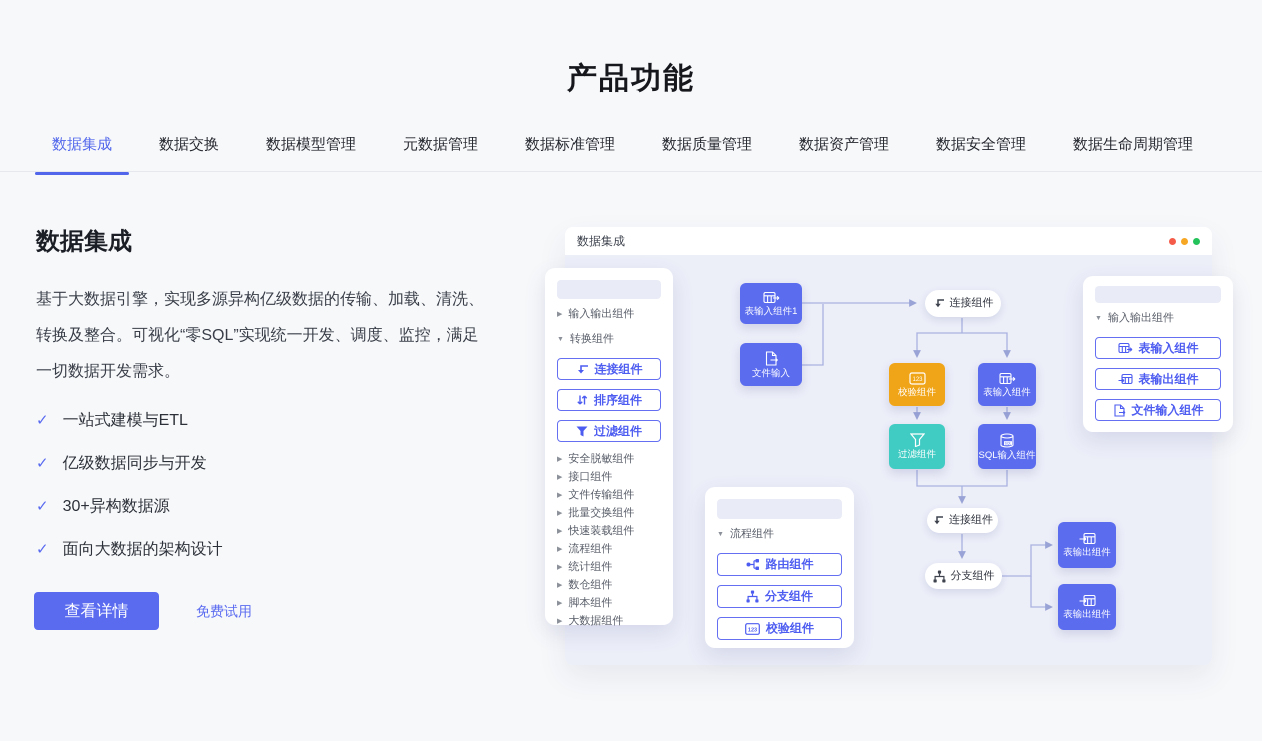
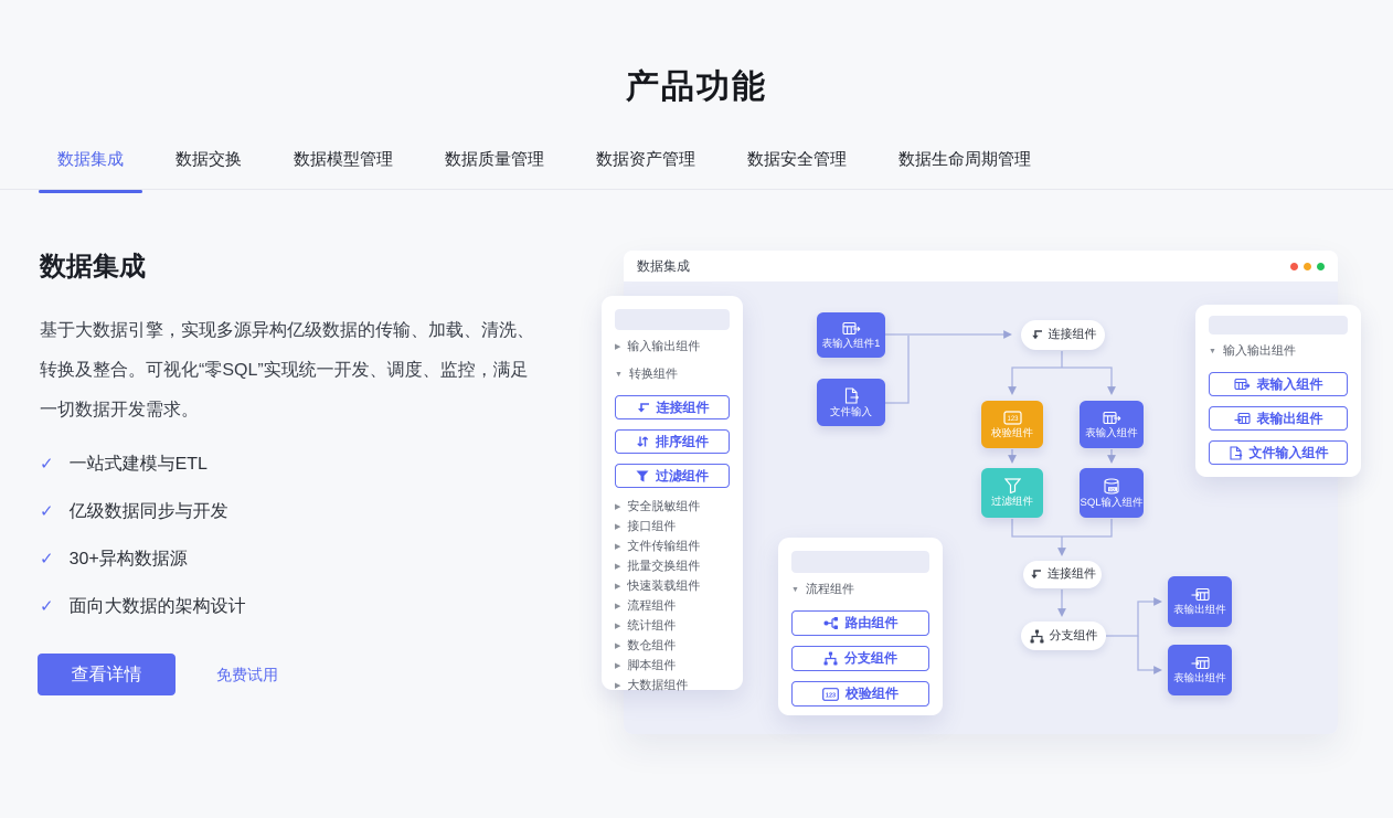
  产品功能
  数据集成
  数据交换
  数据模型管理
- 元数据管理
- 数据标准管理
  数据质量管理
  数据资产管理
  数据安全管理
  数据生命周期管理
  数据集成
  基于大数据引擎，实现多源异构亿级数据的传输、加载、清洗、转换及整合。可视化“零SQL”实现统一开发、调度、监控，满足一切数据开发需求。
  ✓
  一站式建模与ETL
  ✓
  亿级数据同步与开发
  ✓
  30+异构数据源
  ✓
  面向大数据的架构设计
  查看详情
  免费试用
  数据集成
  输入输出组件
  转换组件
  连接组件
  排序组件
  过滤组件
  安全脱敏组件
  接口组件
  文件传输组件
  批量交换组件
  快速装载组件
  流程组件
  统计组件
  数仓组件
  脚本组件
  大数据组件
  流程组件
  路由组件
  分支组件
  校验组件
  输入输出组件
  表输入组件
  表输出组件
  文件输入组件
  表输入组件1
  文件输入
  连接组件
  校验组件
  表输入组件
  过滤组件
  SQL输入组件
  连接组件
  分支组件
  表输出组件
  表输出组件
